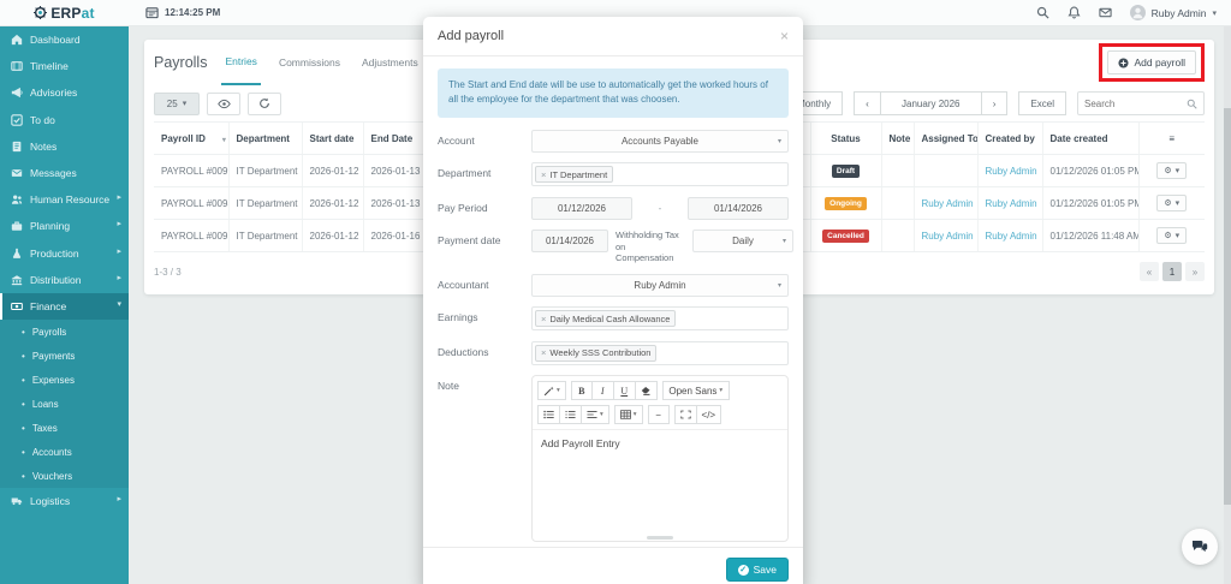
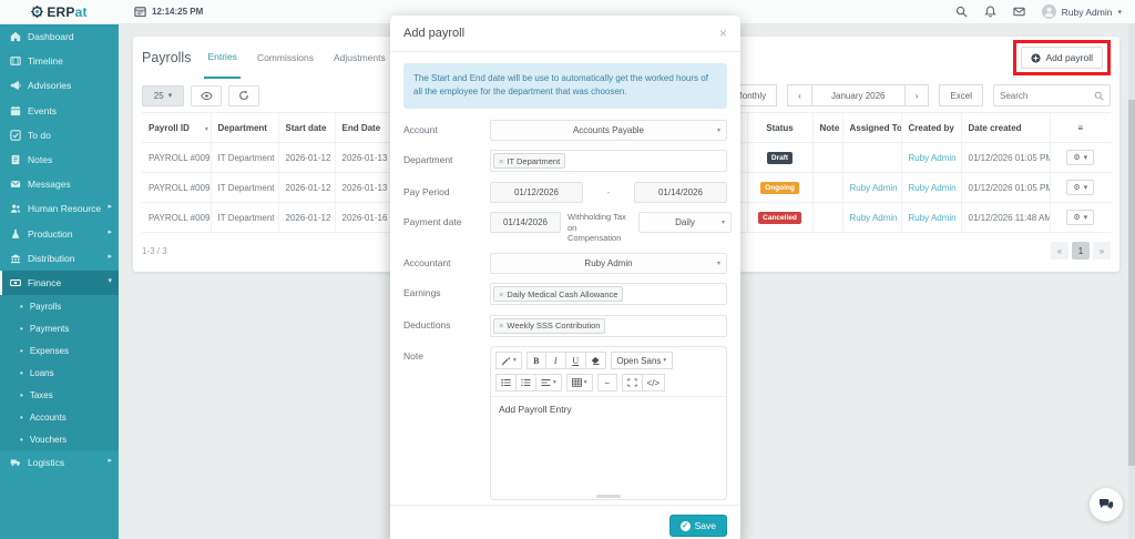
  ERPat
  12:14:25 PM
  Ruby Admin
  Dashboard
  Timeline
  Advisories
+ Events
  To do
  Notes
  Messages
  Human Resource
- Planning
  Production
  Distribution
  Finance
  •
  Payrolls
  •
  Payments
  •
  Expenses
  •
  Loans
  •
  Taxes
  •
  Accounts
  •
  Vouchers
  Logistics
  Payrolls
  Entries
  Commissions
  Adjustments
  Add payroll
  25
  onthly
  ‹
  January 2026
  ›
  Excel
  Search
  Payroll ID	Department	Start date	End Date		Status	Note	Assigned To	Created by	Date created	≡
  PAYROLL #009	IT Department	2026-01-12	2026-01-13					Ruby Admin	01/12/2026 01:05 PM
  PAYROLL #009	IT Department	2026-01-12	2026-01-13				Ruby Admin	Ruby Admin	01/12/2026 01:05 PM
  PAYROLL #009	IT Department	2026-01-12	2026-01-16				Ruby Admin	Ruby Admin	01/12/2026 11:48 AM
  1-3 / 3
  «
  1
  »
  Add payroll
  ×
  The Start and End date will be use to automatically get the worked hours of all the employee for the department that was choosen.
  Account
  Accounts Payable
  Department
  ×
  IT Department
  Pay Period
  01/12/2026
  -
  01/14/2026
  Payment date
  01/14/2026
  Withholding Tax on Compensation
  Daily
  Accountant
  Ruby Admin
  Earnings
  ×
  Daily Medical Cash Allowance
  Deductions
  ×
  Weekly SSS Contribution
  Note
  B
  I
  U
  Open Sans
  −
  </>
  Add Payroll Entry
  Save
